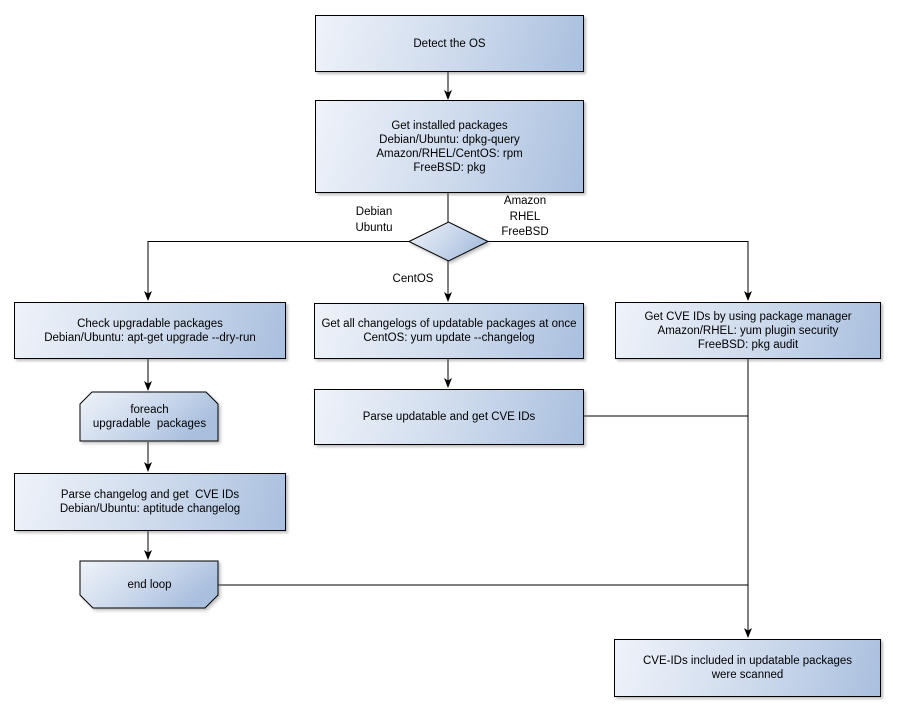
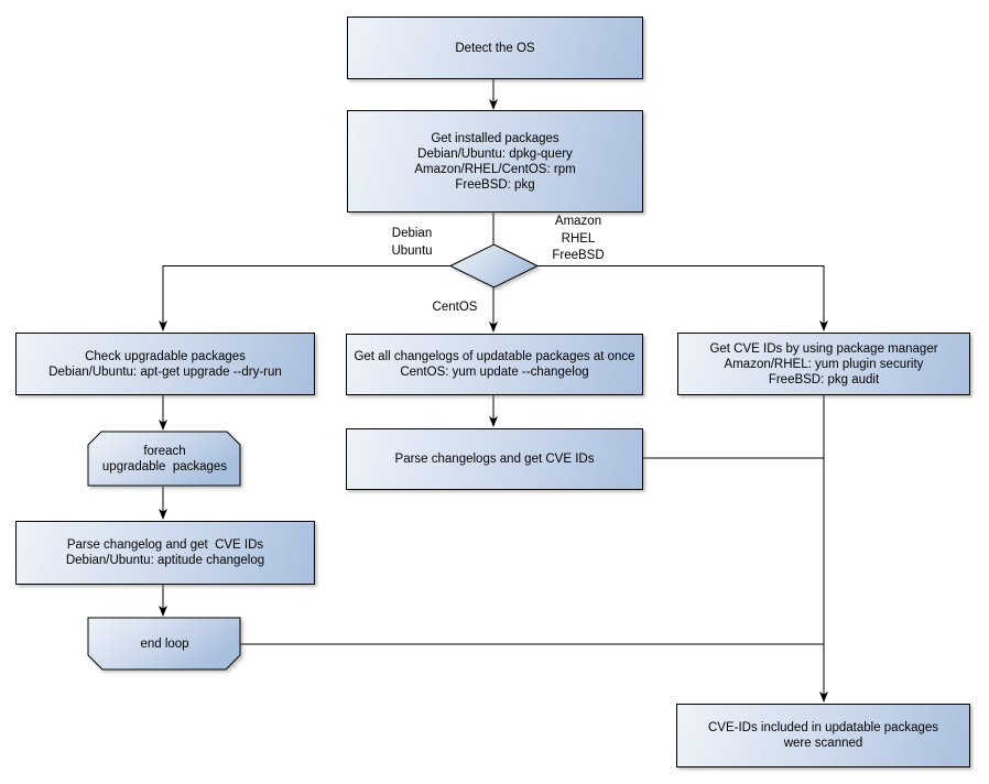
  Detect the OS
  Get installed packages
  Debian/Ubuntu: dpkg-query
  Amazon/RHEL/CentOS: rpm
  FreeBSD: pkg
  Check upgradable packages
  Debian/Ubuntu: apt-get upgrade --dry-run
  Parse changelog and get CVE IDs
  Debian/Ubuntu: aptitude changelog
  Get all changelogs of updatable packages at once
  CentOS: yum update --changelog
- Parse updatable and get CVE IDs
+ Parse changelogs and get CVE IDs
  Get CVE IDs by using package manager
  Amazon/RHEL: yum plugin security
  FreeBSD: pkg audit
  CVE-IDs included in updatable packages
  were scanned
  foreach
  upgradable packages
  end loop
  Debian
  Ubuntu
  Amazon
  RHEL
  FreeBSD
  CentOS
